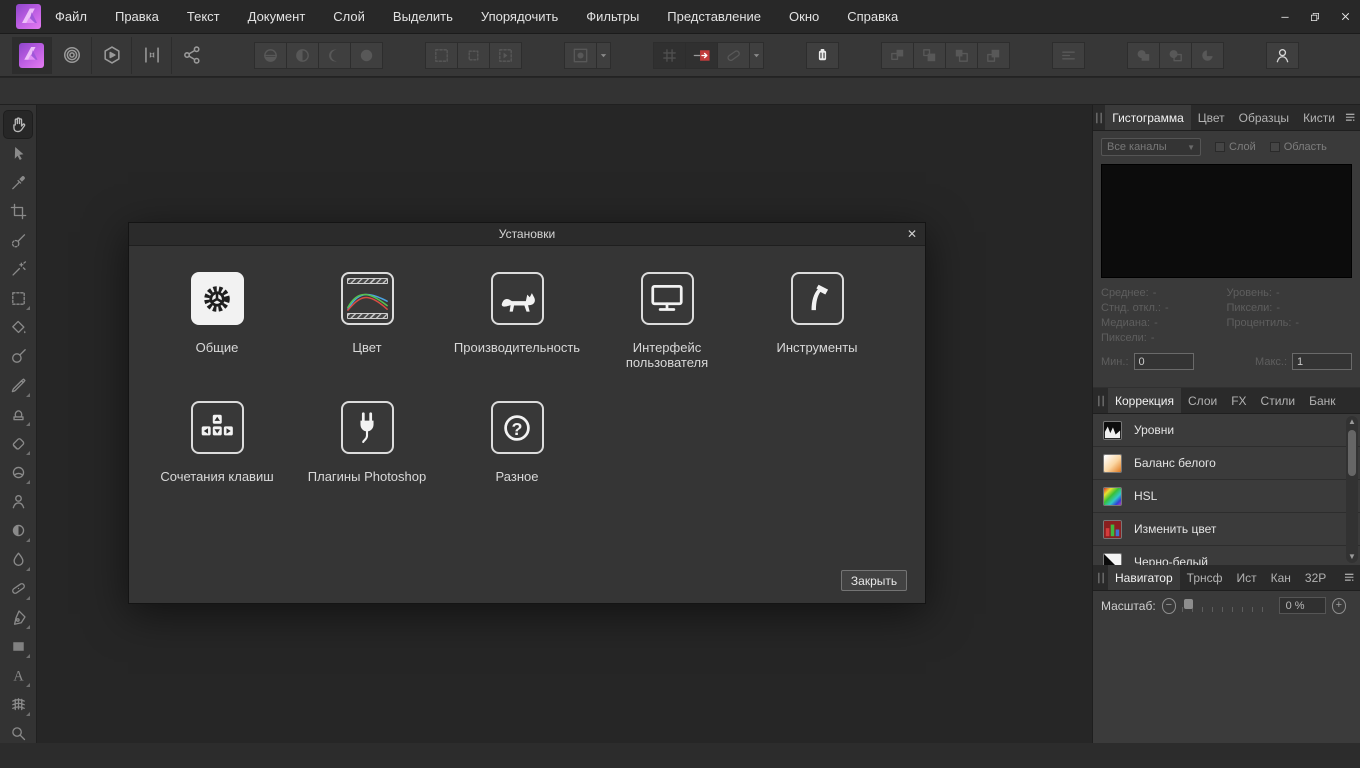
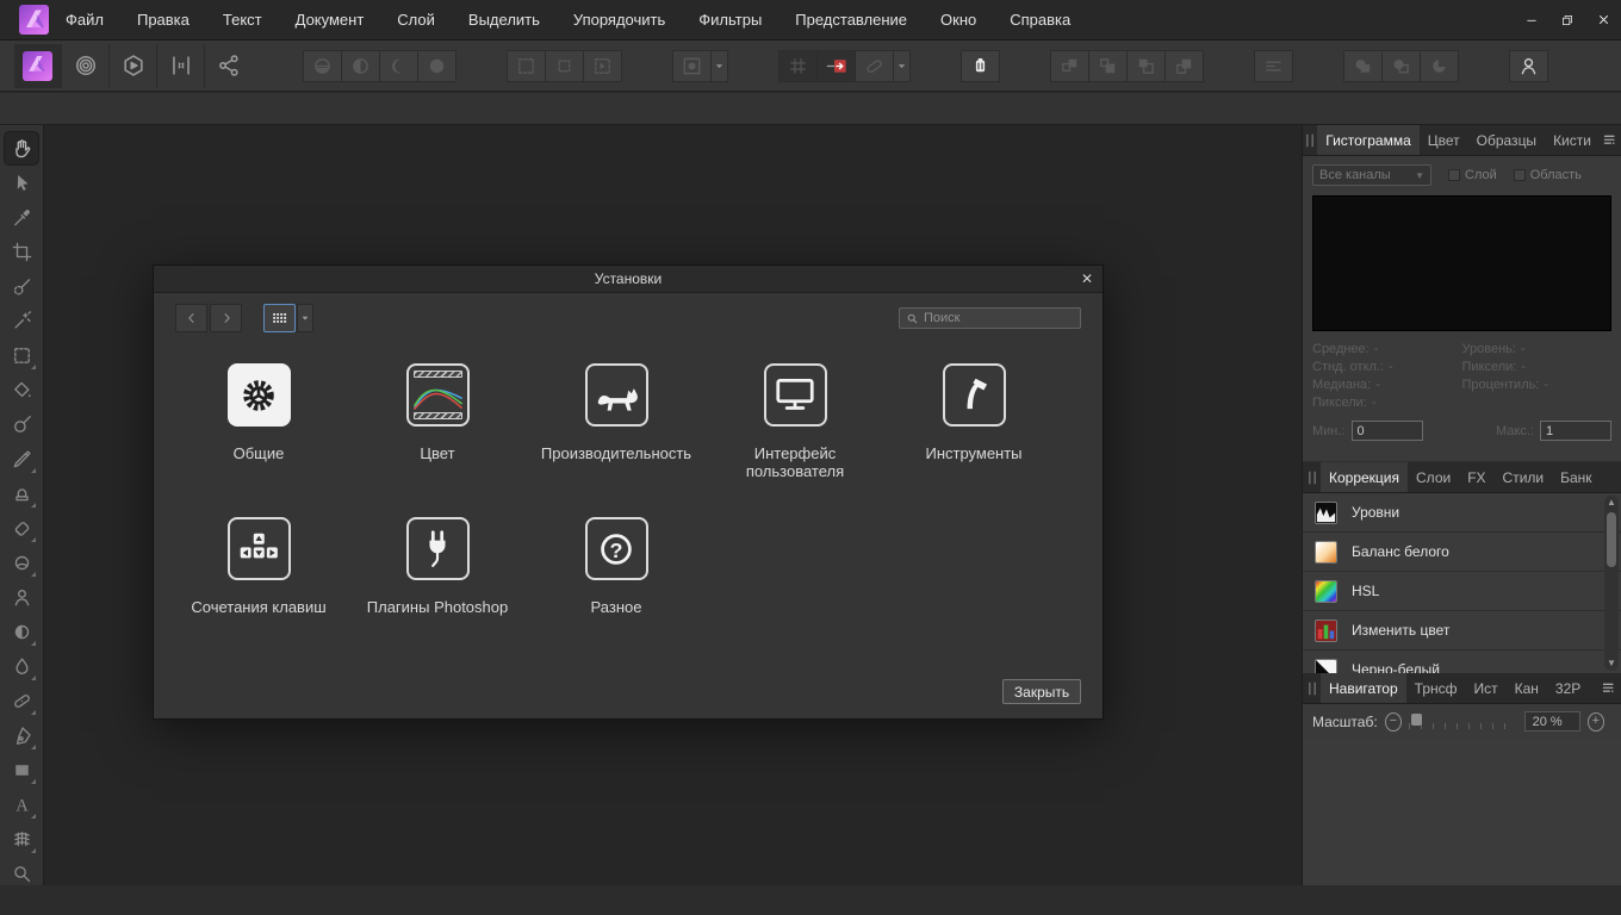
  Файл
  Правка
  Текст
  Документ
  Слой
  Выделить
  Упорядочить
  Фильтры
  Представление
  Окно
  Справка
  A
  Гистограмма
  Цвет
  Образцы
  Кисти
  Все каналы
  ▼
  Слой
  Область
  Среднее:
  Стнд. откл.:
  Медиана:
  Пиксели:
  Уровень:
  Пиксели:
  Процентиль:
  Мин.:
  0
  Макс.:
  1
  Коррекция
  Слои
  FX
  Стили
  Банк
  Уровни
  Баланс белого
  HSL
  Изменить цвет
  Черно-белый
  ▲
  ▼
  Навигатор
  Трнсф
  Ист
  Кан
  32P
  Масштаб:
  −
- 0 %
+ 20 %
  +
  Установки
  ✕
+ Поиск
  Общие
  Цвет
  Производительность
  Интерфейс пользователя
  Инструменты
  Сочетания клавиш
  Плагины Photoshop
  ?
  Разное
  Закрыть
